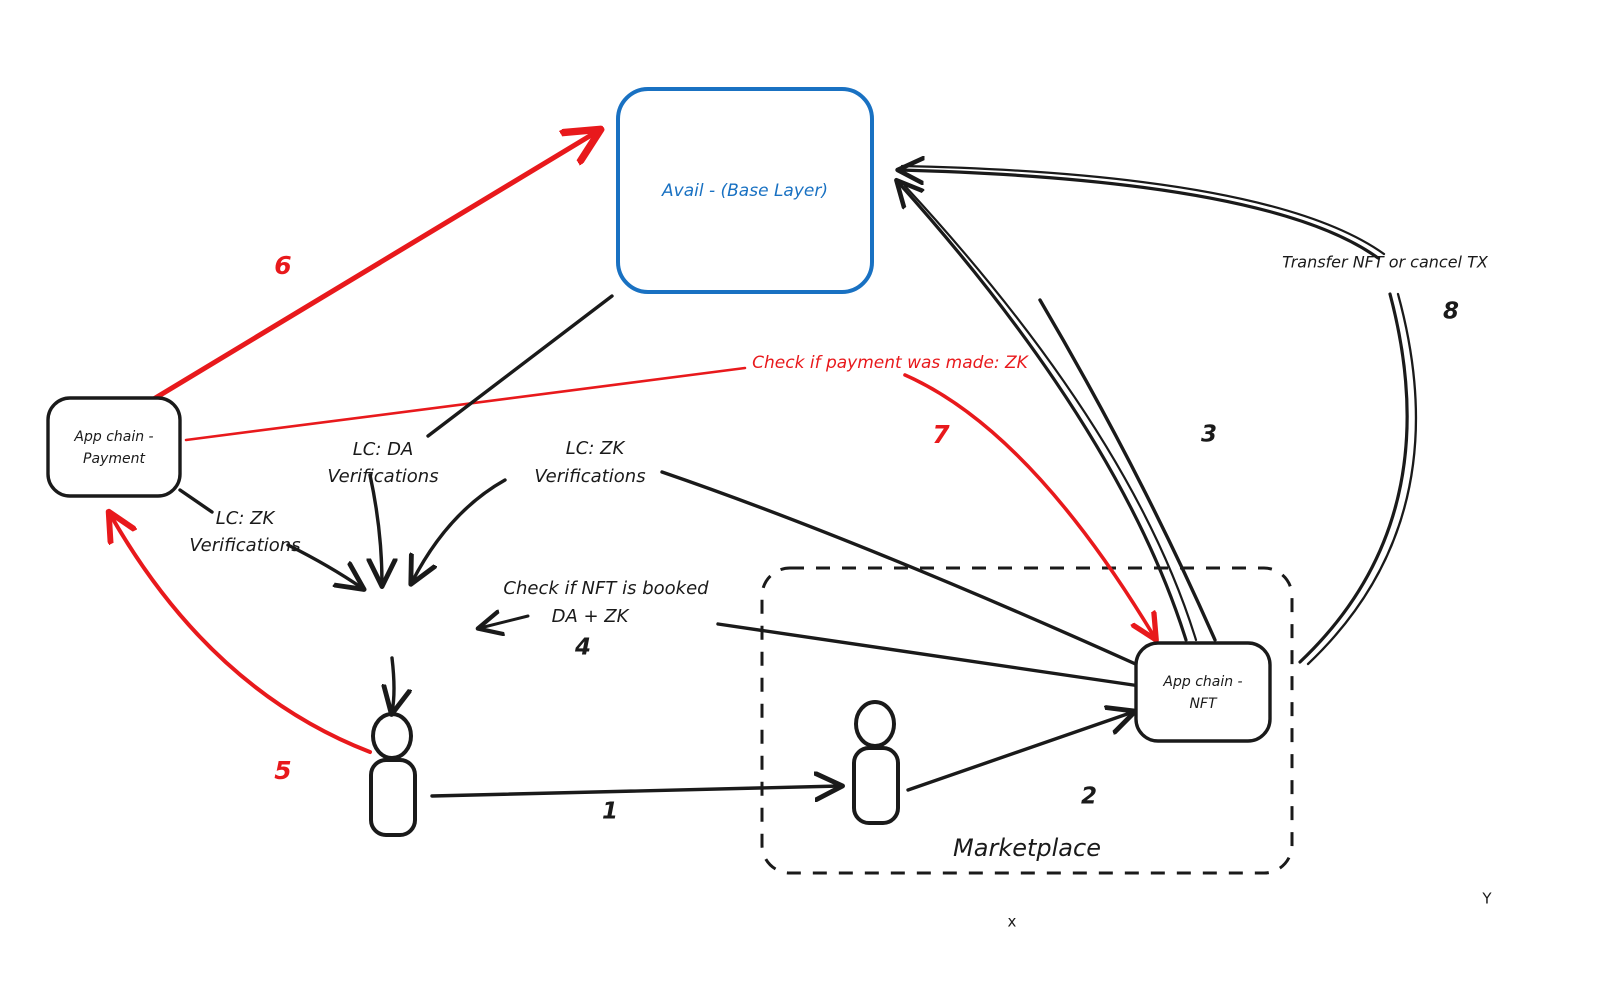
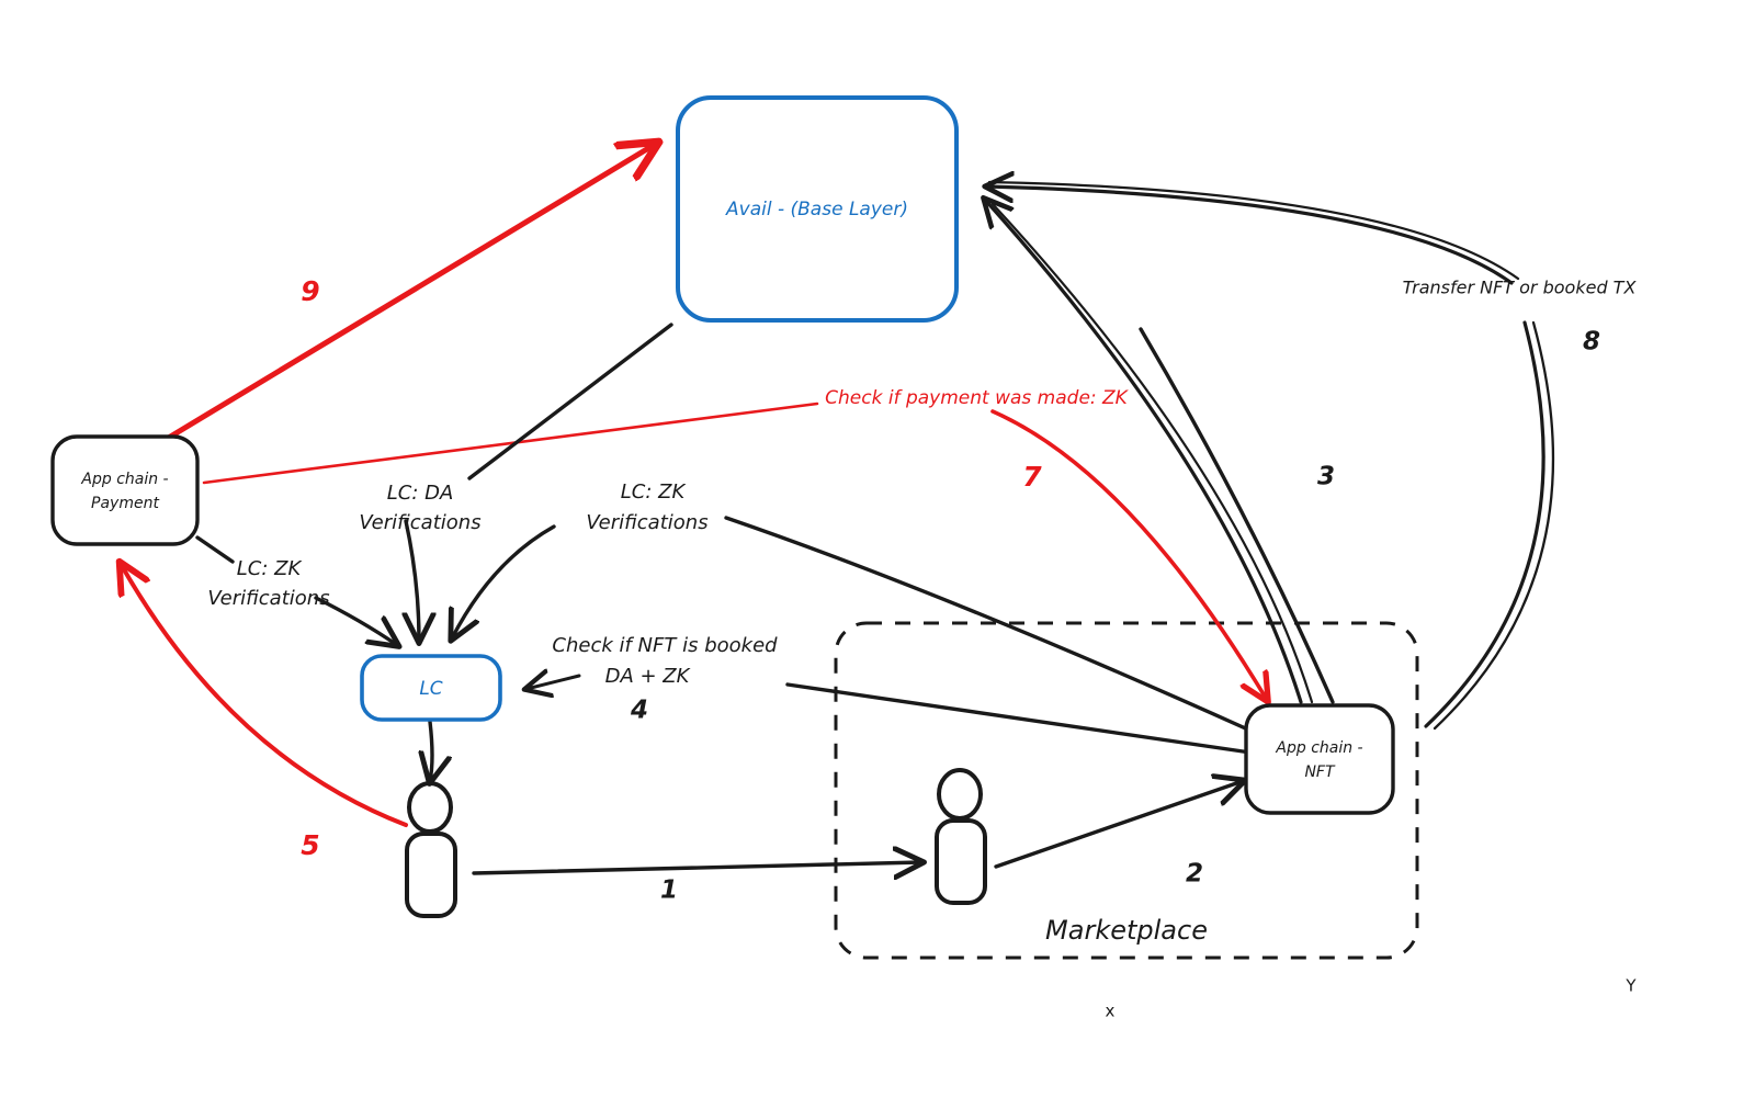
  Avail - (Base Layer)
  App chain -
  Payment
+ LC
  App chain -
  NFT
  LC: DA
  Verifications
  LC: ZK
  Verifications
  LC: ZK
  Verifications
  Check if NFT is booked
  DA + ZK
  Check if payment was made: ZK
- Transfer NFT or cancel TX
+ Transfer NFT or booked TX
  Marketplace
  1
  2
  3
  4
  5
- 6
+ 9
  7
  8
  x
  Y
